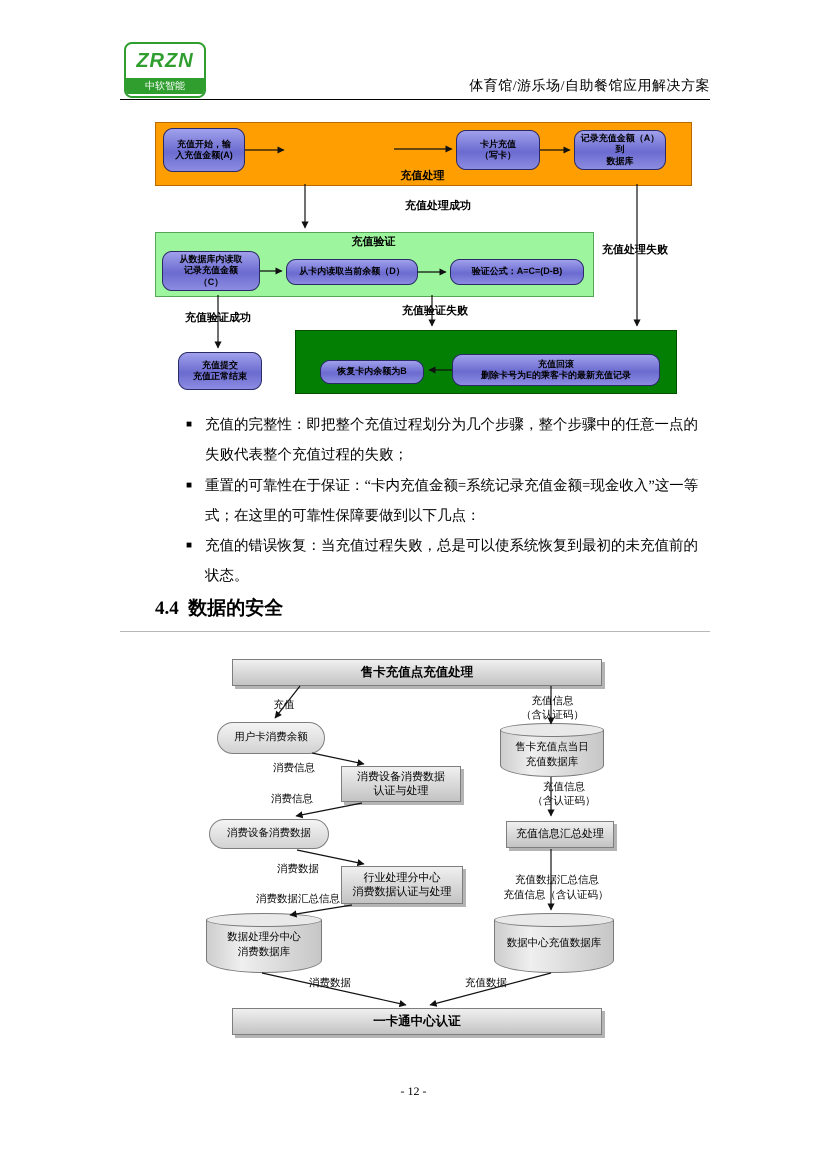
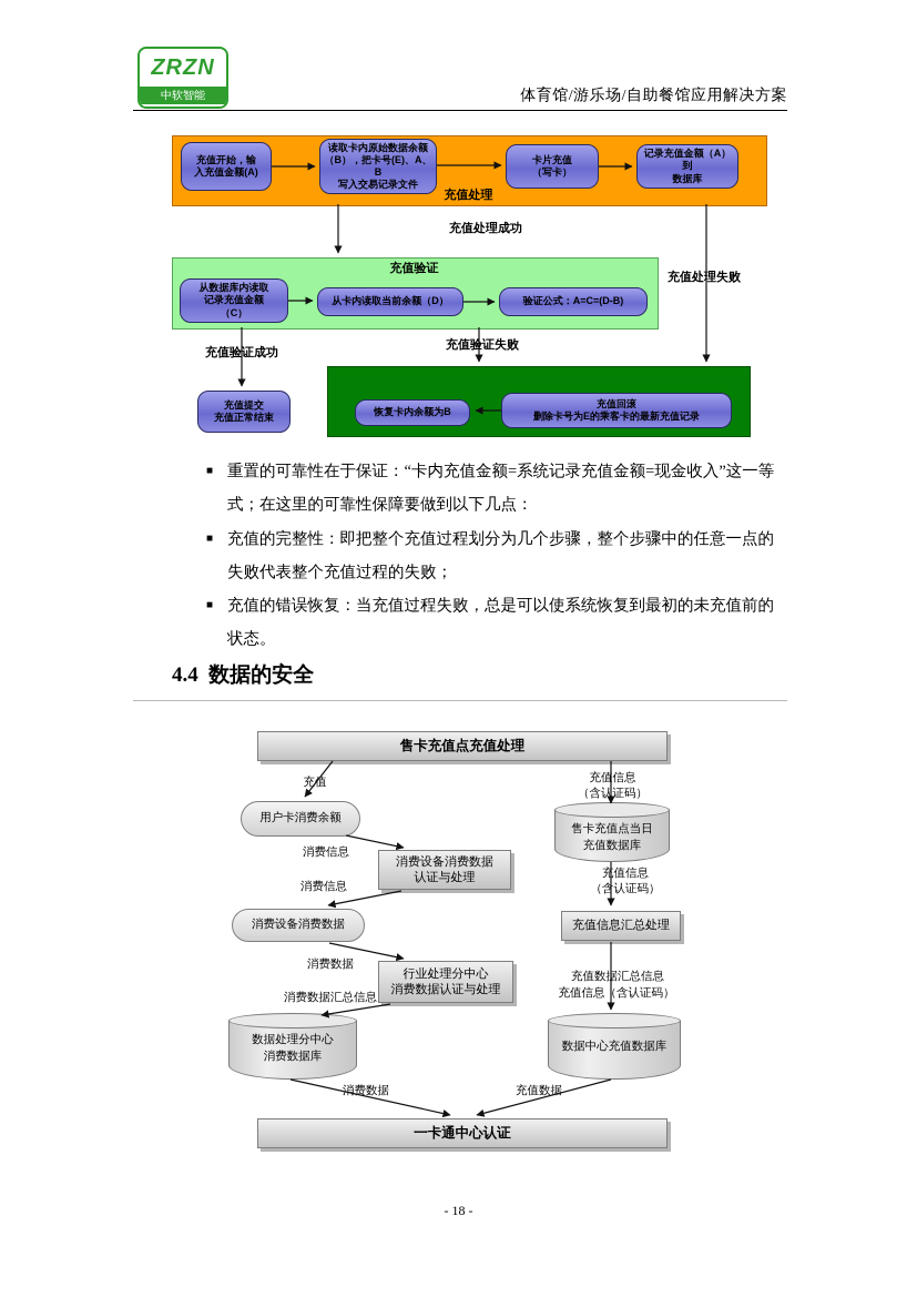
  ZRZN
  中软智能
  体育馆/游乐场/自助餐馆应用解决方案
  充值处理
  充值开始，输
  入充值金额(A)
+ 读取卡内原始数据余额
+ （B），把卡号(E)、A、B
+ 写入交易记录文件
  卡片充值
  （写卡）
  记录充值金额（A）到
  数据库
  充值处理成功
  充值处理失败
  充值验证
  从数据库内读取
  记录充值金额
  （C）
  从卡内读取当前余额（D）
  验证公式：A=C=(D-B)
  充值验证成功
  充值验证失败
  充值提交
  充值正常结束
  恢复卡内余额为B
  充值回滚
  删除卡号为E的乘客卡的最新充值记录
  ■
- 充值的完整性：即把整个充值过程划分为几个步骤，整个步骤中的任意一点的失败代表整个充值过程的失败；
+ 重置的可靠性在于保证：“卡内充值金额=系统记录充值金额=现金收入”这一等式；在这里的可靠性保障要做到以下几点：
  ■
- 重置的可靠性在于保证：“卡内充值金额=系统记录充值金额=现金收入”这一等式；在这里的可靠性保障要做到以下几点：
+ 充值的完整性：即把整个充值过程划分为几个步骤，整个步骤中的任意一点的失败代表整个充值过程的失败；
  ■
  充值的错误恢复：当充值过程失败，总是可以使系统恢复到最初的未充值前的状态。
  4.4 数据的安全
  售卡充值点充值处理
  充值
  充值信息
  （含认证码）
  用户卡消费余额
  售卡充值点当日
  充值数据库
  消费信息
  消费设备消费数据
  认证与处理
  充值信息
  （含认证码）
  消费信息
  消费设备消费数据
  充值信息汇总处理
  消费数据
  行业处理分中心
  消费数据认证与处理
  充值数据汇总信息
  充值信息含认证码）
  消费数据汇总信息
  数据处理分中心
  消费数据库
  数据中心充值数据库
  消费数据
  充值数据
  一卡通中心认证
- - 12 -
+ - 18 -
